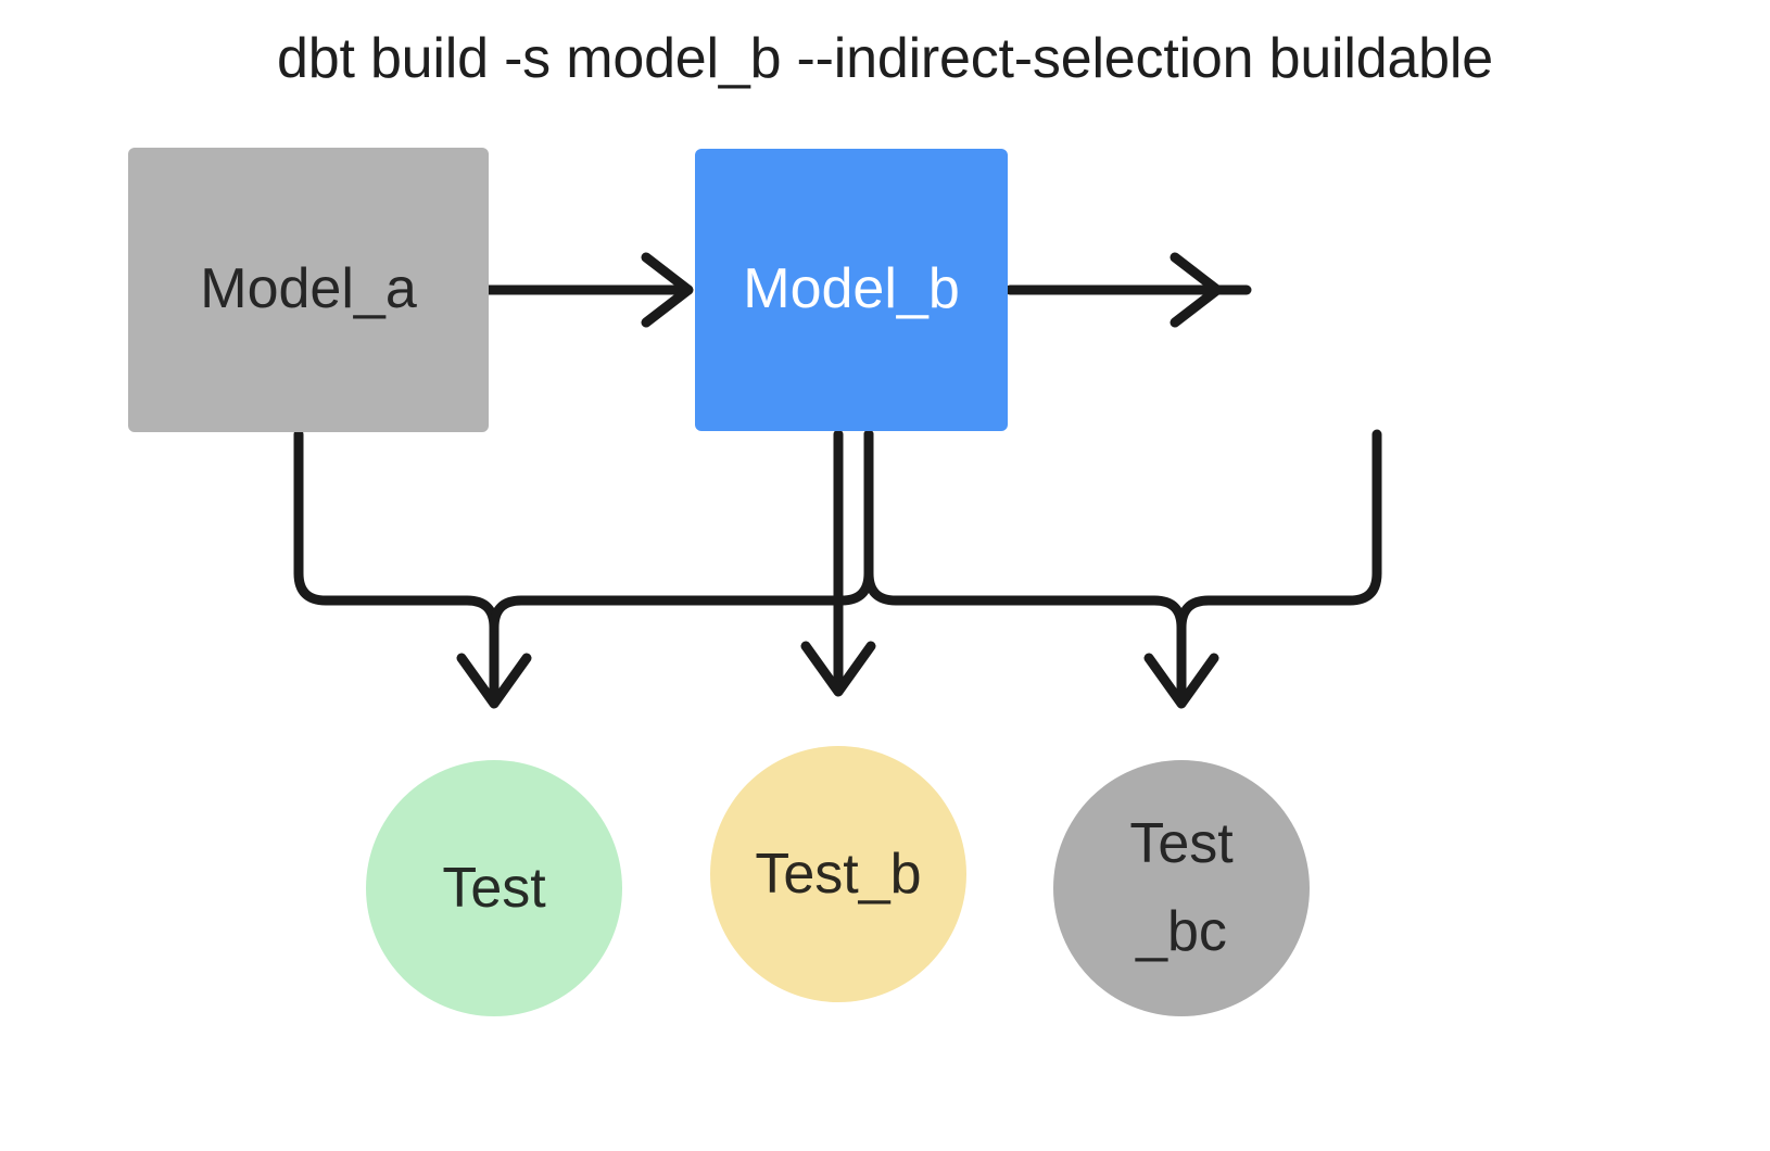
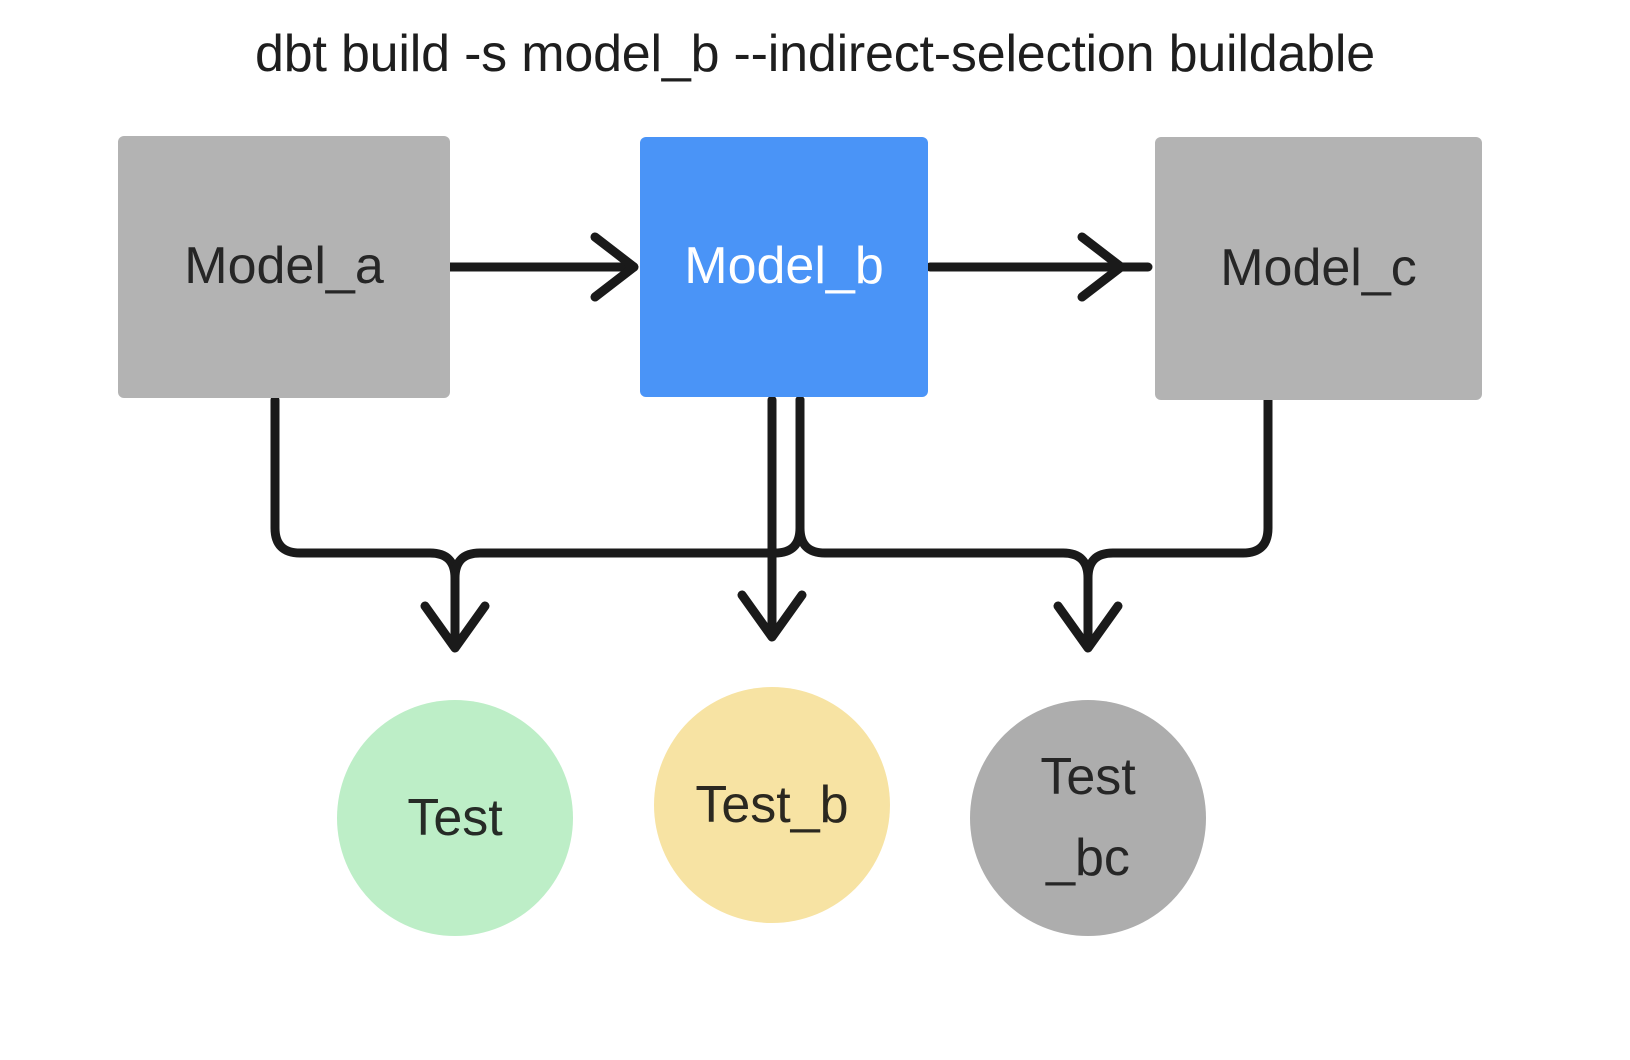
  dbt build -s model_b --indirect-selection buildable
  Model_a
  Model_b
+ Model_c
  Test
  Test_b
  Test
  _bc
